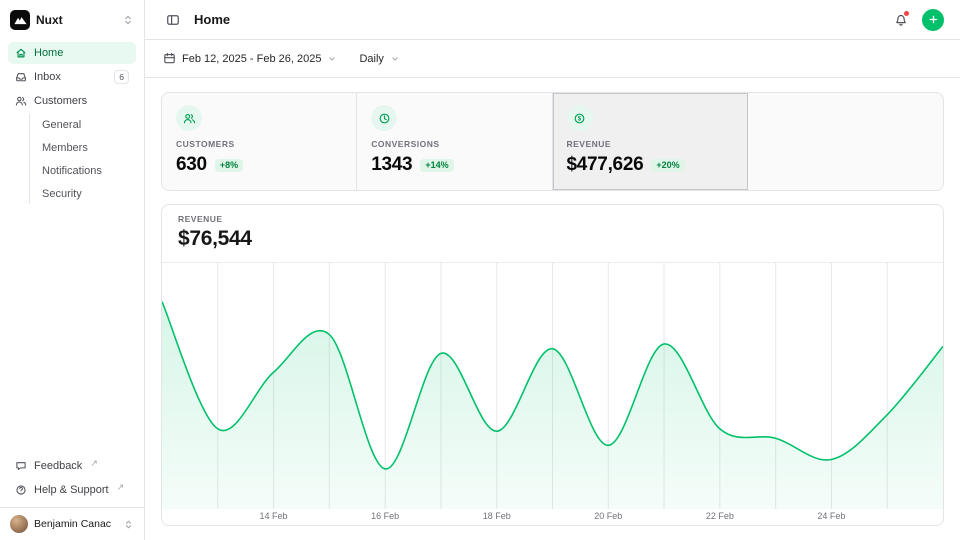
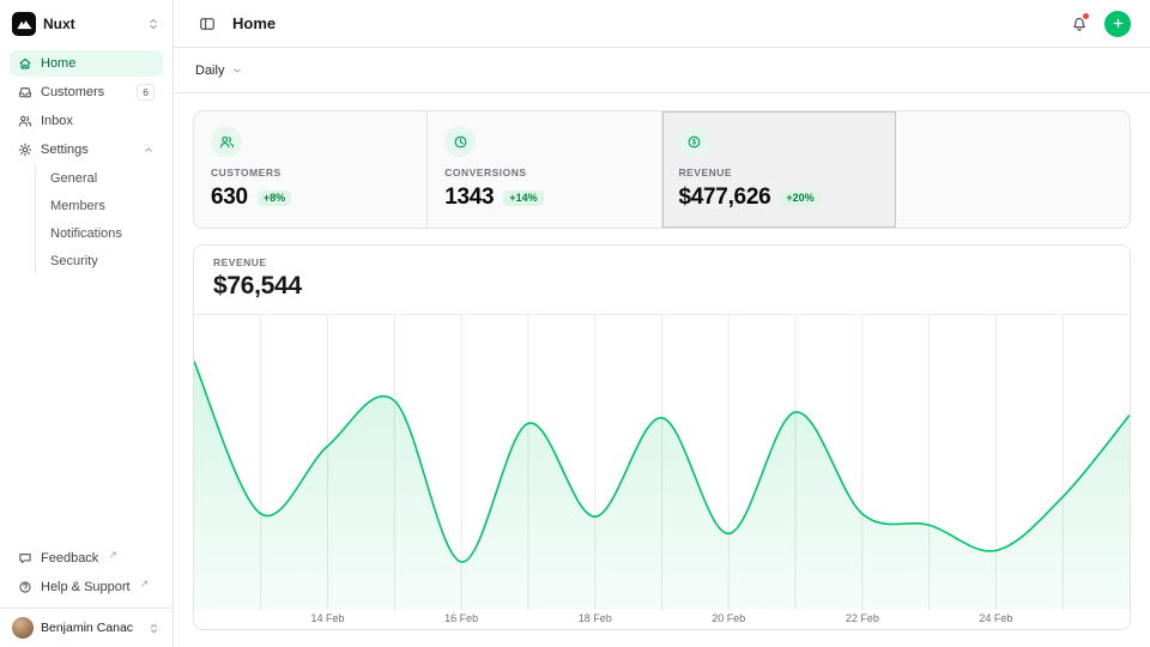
  Nuxt
  Home
- Inbox
+ Customers
  6
- Customers
+ Inbox
+ Settings
  General
  Members
  Notifications
  Security
  Feedback
  ↗
  Help & Support
  ↗
  Benjamin Canac
  Home
- Feb 12, 2025 - Feb 26, 2025
  Daily
  CUSTOMERS
  630
  +8%
  CONVERSIONS
  1343
  +14%
  REVENUE
  $477,626
  +20%
  REVENUE
  $76,544
  14 Feb
  16 Feb
  18 Feb
  20 Feb
  22 Feb
  24 Feb
